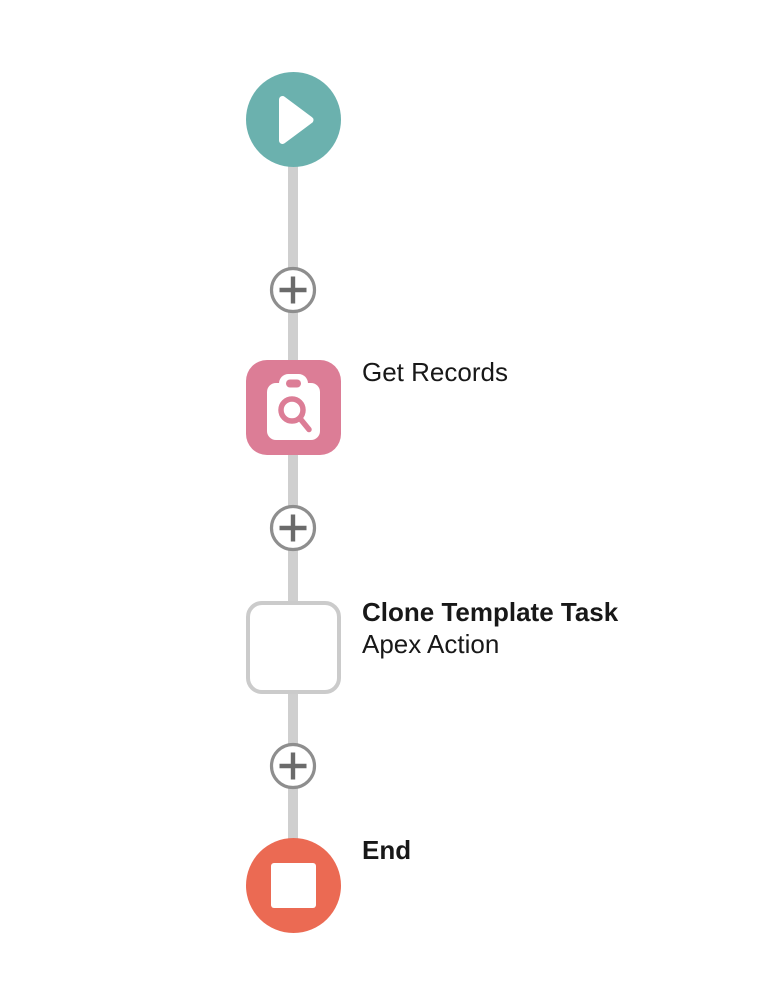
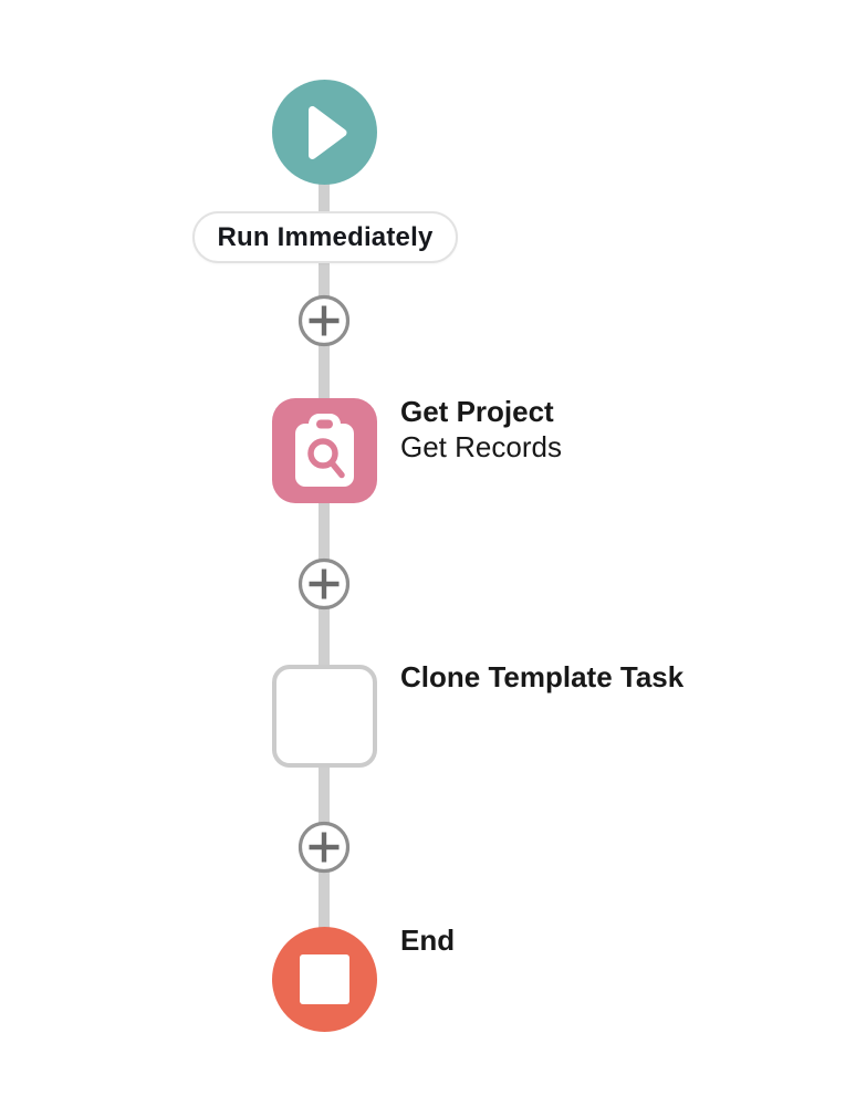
+ Run Immediately
+ Get Project
  Get Records
  Clone Template Task
- Apex Action
  End
